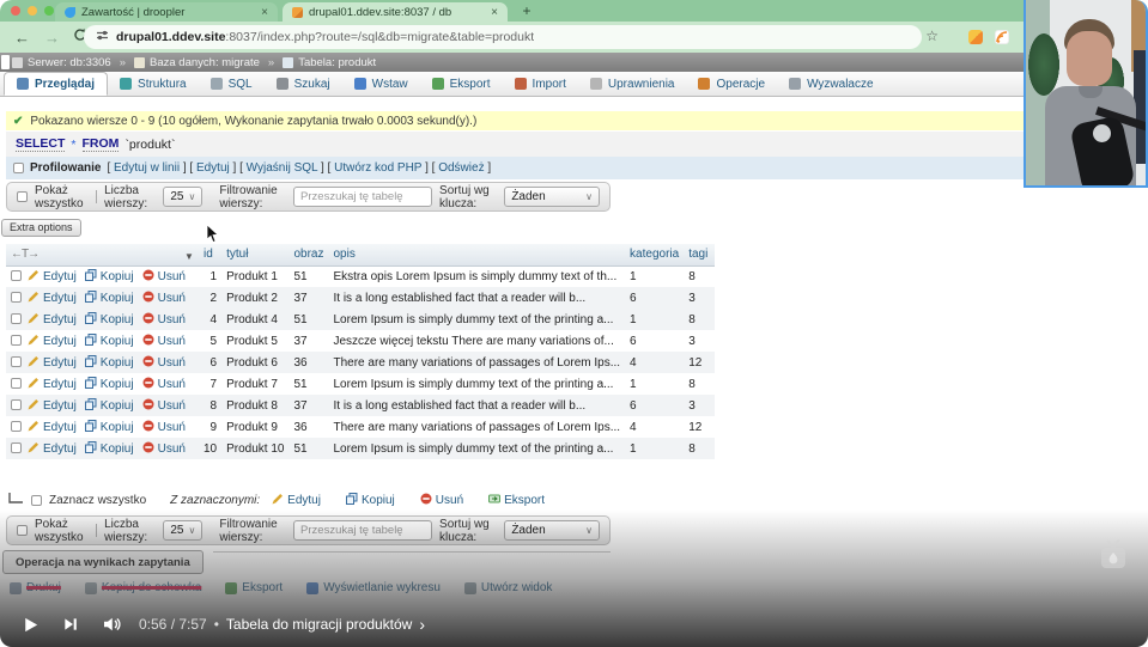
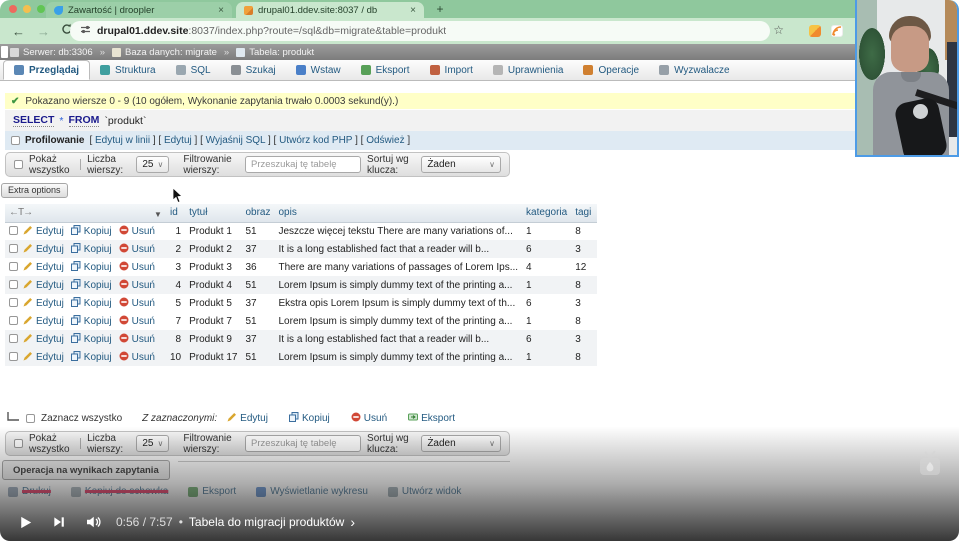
  Zawartość | droopler
  ×
  drupal01.ddev.site:8037 / db
  ×
  +
  ←
  →
  drupal01.ddev.site:8037/index.php?route=/sql&db=migrate&table=produkt
  ☆
  Serwer: db:3306
  »
  Baza danych: migrate
  »
  Tabela: produkt
  Przeglądaj
  Struktura
  SQL
  Szukaj
  Wstaw
  Eksport
  Import
  Uprawnienia
  Operacje
  Wyzwalacze
  ✔
  Pokazano wiersze 0 - 9 (10 ogółem, Wykonanie zapytania trwało 0.0003 sekund(y).)
  SELECT
  *
  FROM
  `produkt`
  Profilowanie
  [ Edytuj w linii ] [ Edytuj ] [ Wyjaśnij SQL ] [ Utwórz kod PHP ] [ Odśwież ]
  Pokaż wszystko
  Liczba wierszy:
  25
  ∨
  Filtrowanie wierszy:
  Przeszukaj tę tabelę
  Sortuj wg klucza:
  Żaden
  ∨
  Extra options
  ←T→ ▼	id	tytuł	obraz	opis	kategoria	tagi
- Edytuj Kopiuj Usuń	1	Produkt 1	51	Ekstra opis Lorem Ipsum is simply dummy text of th...	1	8
+ Edytuj Kopiuj Usuń	1	Produkt 1	51	Jeszcze więcej tekstu There are many variations of...	1	8
  Edytuj Kopiuj Usuń	2	Produkt 2	37	It is a long established fact that a reader will b...	6	3
+ Edytuj Kopiuj Usuń	3	Produkt 3	36	There are many variations of passages of Lorem Ips...	4	12
  Edytuj Kopiuj Usuń	4	Produkt 4	51	Lorem Ipsum is simply dummy text of the printing a...	1	8
- Edytuj Kopiuj Usuń	5	Produkt 5	37	Jeszcze więcej tekstu There are many variations of...	6	3
+ Edytuj Kopiuj Usuń	5	Produkt 5	37	Ekstra opis Lorem Ipsum is simply dummy text of th...	6	3
- Edytuj Kopiuj Usuń	6	Produkt 6	36	There are many variations of passages of Lorem Ips...	4	12
  Edytuj Kopiuj Usuń	7	Produkt 7	51	Lorem Ipsum is simply dummy text of the printing a...	1	8
- Edytuj Kopiuj Usuń	8	Produkt 8	37	It is a long established fact that a reader will b...	6	3
+ Edytuj Kopiuj Usuń	8	Produkt 9	37	It is a long established fact that a reader will b...	6	3
- Edytuj Kopiuj Usuń	9	Produkt 9	36	There are many variations of passages of Lorem Ips...	4	12
- Edytuj Kopiuj Usuń	10	Produkt 10	51	Lorem Ipsum is simply dummy text of the printing a...	1	8
+ Edytuj Kopiuj Usuń	10	Produkt 17	51	Lorem Ipsum is simply dummy text of the printing a...	1	8
  Zaznacz wszystko
  Z zaznaczonymi:
  Edytuj
  Kopiuj
  Usuń
  Eksport
  0:56 / 7:57
  •
  Tabela do migracji produktów
  ›
